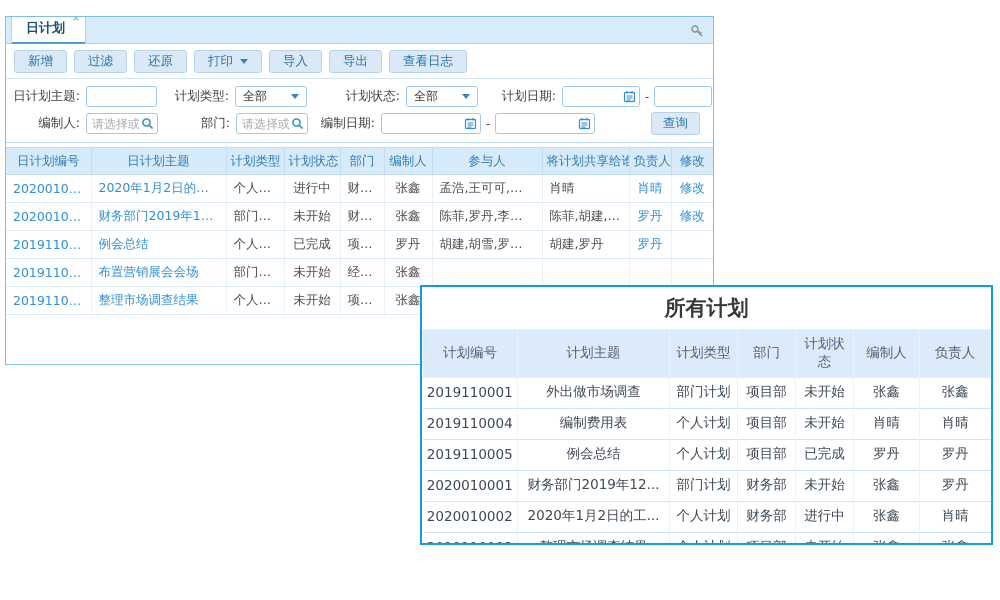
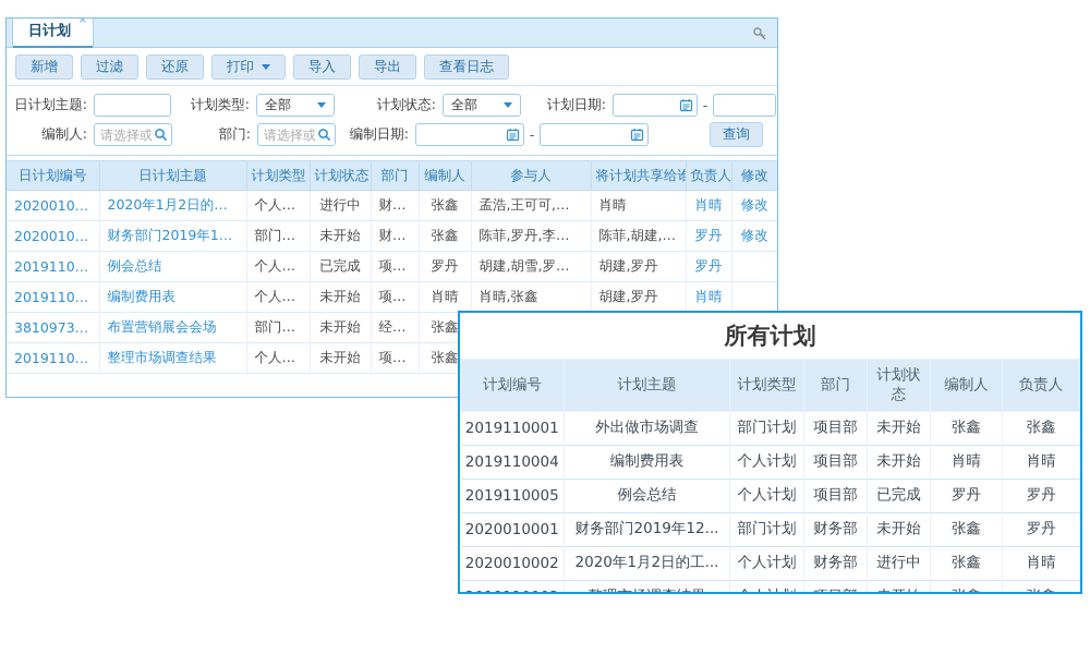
  日计划
  ×
  新增
  过滤
  还原
  打印
  导入
  导出
  查看日志
  日计划主题:
  计划类型:
  全部
  计划状态:
  全部
  计划日期:
  -
  编制人:
  部门:
  编制日期:
  -
  查询
  日计划编号	日计划主题	计划类型	计划状态	部门	编制人	参与人	将计划共享给谁	负责人	修改
  2020010002	2020年1月2日的工作	个人计划	进行中	财务部	张鑫	孟浩,王可可,肖晴,	肖晴	肖晴	修改
  2020010001	财务部门2019年12月	部门计划	未开始	财务部	张鑫	陈菲,罗丹,李若若,	陈菲,胡建,蒋德	罗丹	修改
  2019110005	例会总结	个人计划	已完成	项目部	罗丹	胡建,胡雪,罗丹,任	胡建,罗丹	罗丹
+ 2019110004	编制费用表	个人计划	未开始	项目部	肖晴	肖晴,张鑫	胡建,罗丹	肖晴
- 2019110003	布置营销展会会场	部门计划	未开始	经营部	张鑫
+ 3810973488	布置营销展会会场	部门计划	未开始	经营部	张鑫
  2019110002	整理市场调查结果	个人计划	未开始	项目部	张鑫
  所有计划
  计划编号	计划主题	计划类型	部门	计划状态	编制人	负责人
  2019110001	外出做市场调查	部门计划	项目部	未开始	张鑫	张鑫
  2019110004	编制费用表	个人计划	项目部	未开始	肖晴	肖晴
  2019110005	例会总结	个人计划	项目部	已完成	罗丹	罗丹
  2020010001	财务部门2019年12...	部门计划	财务部	未开始	张鑫	罗丹
  2020010002	2020年1月2日的工...	个人计划	财务部	进行中	张鑫	肖晴
